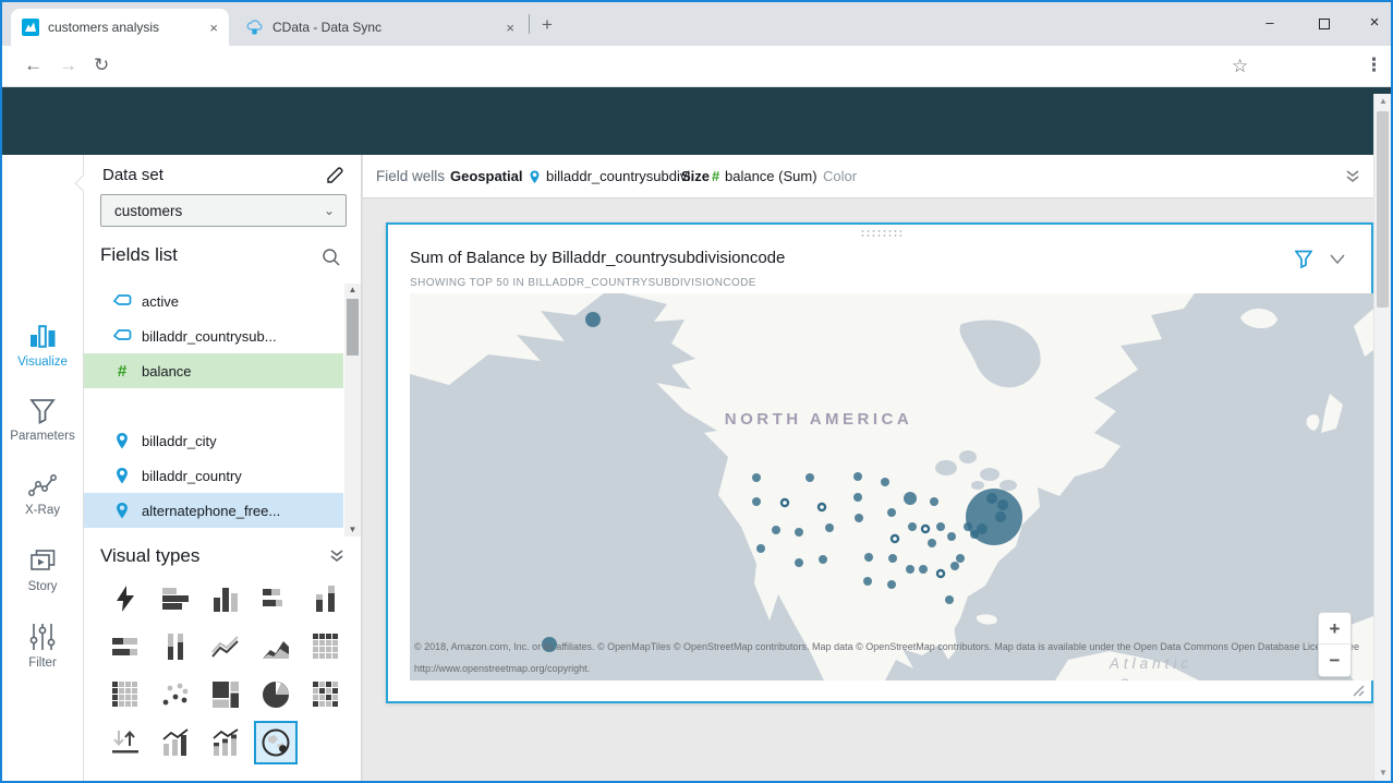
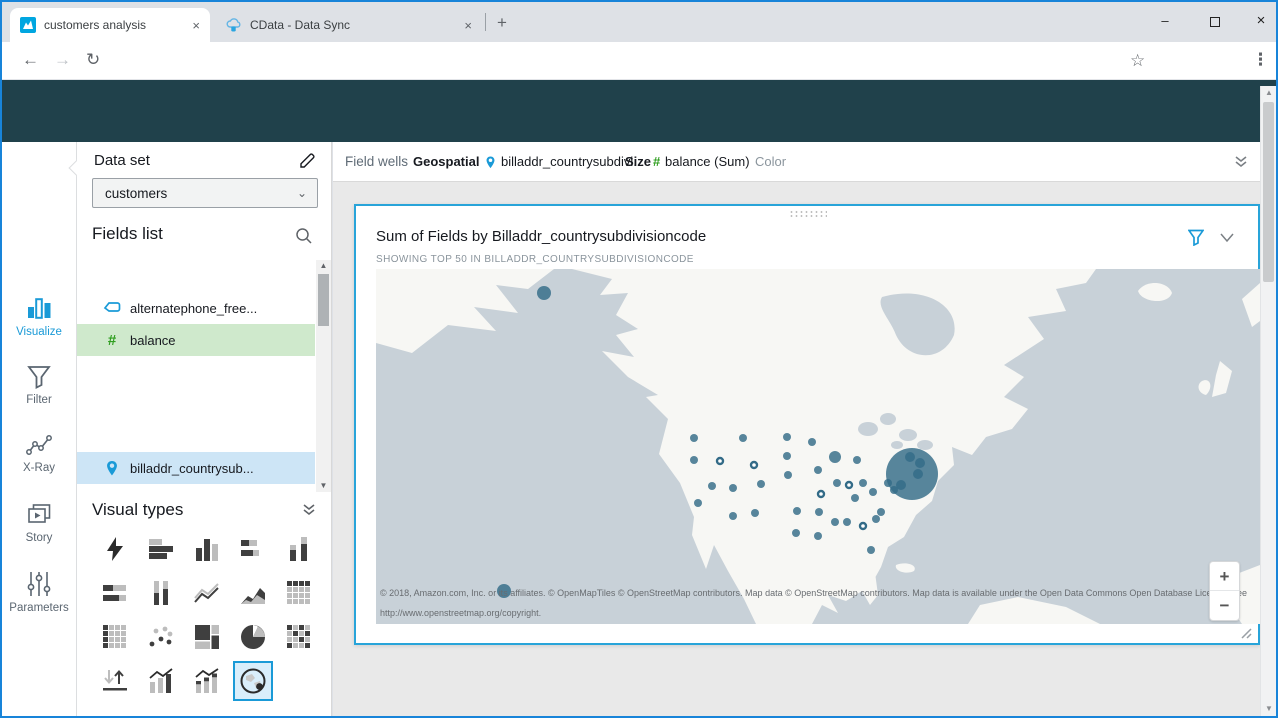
  customers analysis
  ×
  CData - Data Sync
  ×
  +
  –
  ×
  ←
  →
  ↻
  ☆
  ⋮
  Visualize
- Parameters
+ Filter
  X-Ray
  Story
- Filter
+ Parameters
  Data set
  customers
  ⌄
  Fields list
- active
- billaddr_countrysub...
+ alternatephone_free...
  #
  balance
- billaddr_city
- billaddr_country
- alternatephone_free...
+ billaddr_countrysub...
  ▲
  ▼
  Visual types
  Field wells
  Geospatial
  billaddr_countrysubdivi...
  Size
  #
  balance (Sum)
  Color
- Sum of Balance by Billaddr_countrysubdivisioncode
+ Sum of Fields by Billaddr_countrysubdivisioncode
  SHOWING TOP 50 IN BILLADDR_COUNTRYSUBDIVISIONCODE
- NORTH AMERICA
- Atlantic
  © 2018, Amazon.com, Inc. or its affiliates. © OpenMapTiles © OpenStreetMap contributors. Map data © OpenStreetMap contributors. Map data is available under the Open Data Commons Open Database Lice
  http://www.openstreetmap.org/copyright.
  +
  −
  ▲
  ▼
